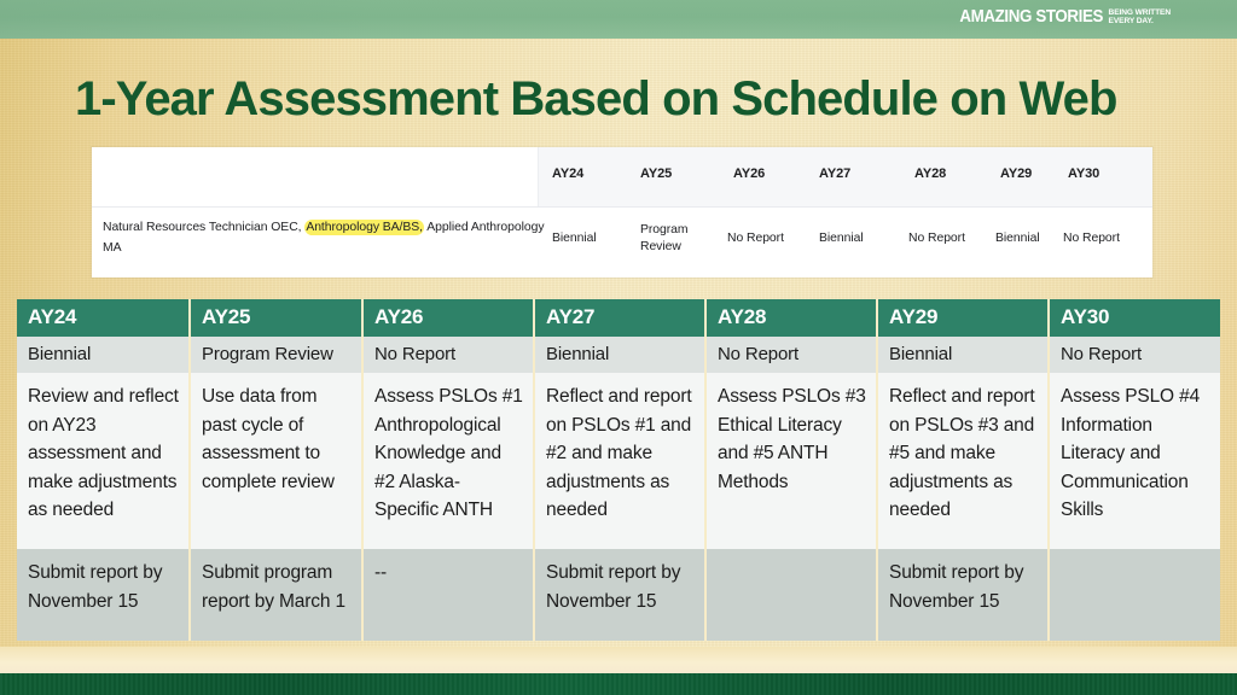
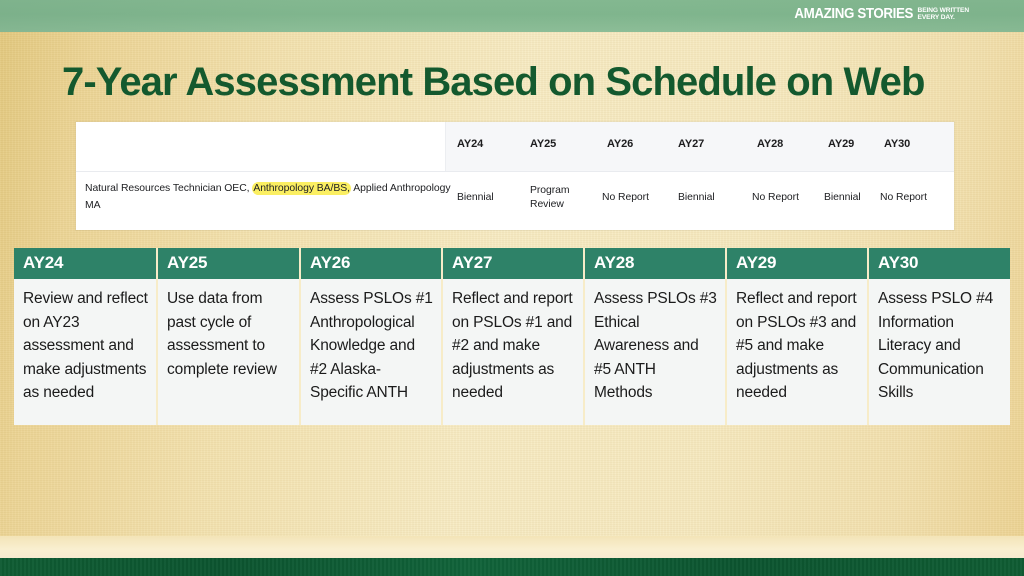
  AMAZING STORIES
- 1-Year Assessment Based on Schedule on Web
+ 7-Year Assessment Based on Schedule on Web
  AY24
  AY25
  AY26
  AY27
  AY28
  AY29
  AY30
  Natural Resources Technician OEC, Anthropology BA/BS, Applied Anthropology MA
  Biennial
  Program Review
  No Report
  Biennial
  No Report
  Biennial
  No Report
  AY24	AY25	AY26	AY27	AY28	AY29	AY30
- Biennial	Program Review	No Report	Biennial	No Report	Biennial	No Report
- Review and reflect on AY23 assessment and make adjustments as needed	Use data from past cycle of assessment to complete review	Assess PSLOs #1 Anthropological Knowledge and #2 Alaska-Specific ANTH	Reflect and report on PSLOs #1 and #2 and make adjustments as needed	Assess PSLOs #3 Ethical Literacy and #5 ANTH Methods	Reflect and report on PSLOs #3 and #5 and make adjustments as needed	Assess PSLO #4 Information Literacy and Communication Skills
+ Review and reflect on AY23 assessment and make adjustments as needed	Use data from past cycle of assessment to complete review	Assess PSLOs #1 Anthropological Knowledge and #2 Alaska-Specific ANTH	Reflect and report on PSLOs #1 and #2 and make adjustments as needed	Assess PSLOs #3 Ethical Awareness and #5 ANTH Methods	Reflect and report on PSLOs #3 and #5 and make adjustments as needed	Assess PSLO #4 Information Literacy and Communication Skills
- Submit report by November 15	Submit program report by March 1	--	Submit report by November 15		Submit report by November 15
